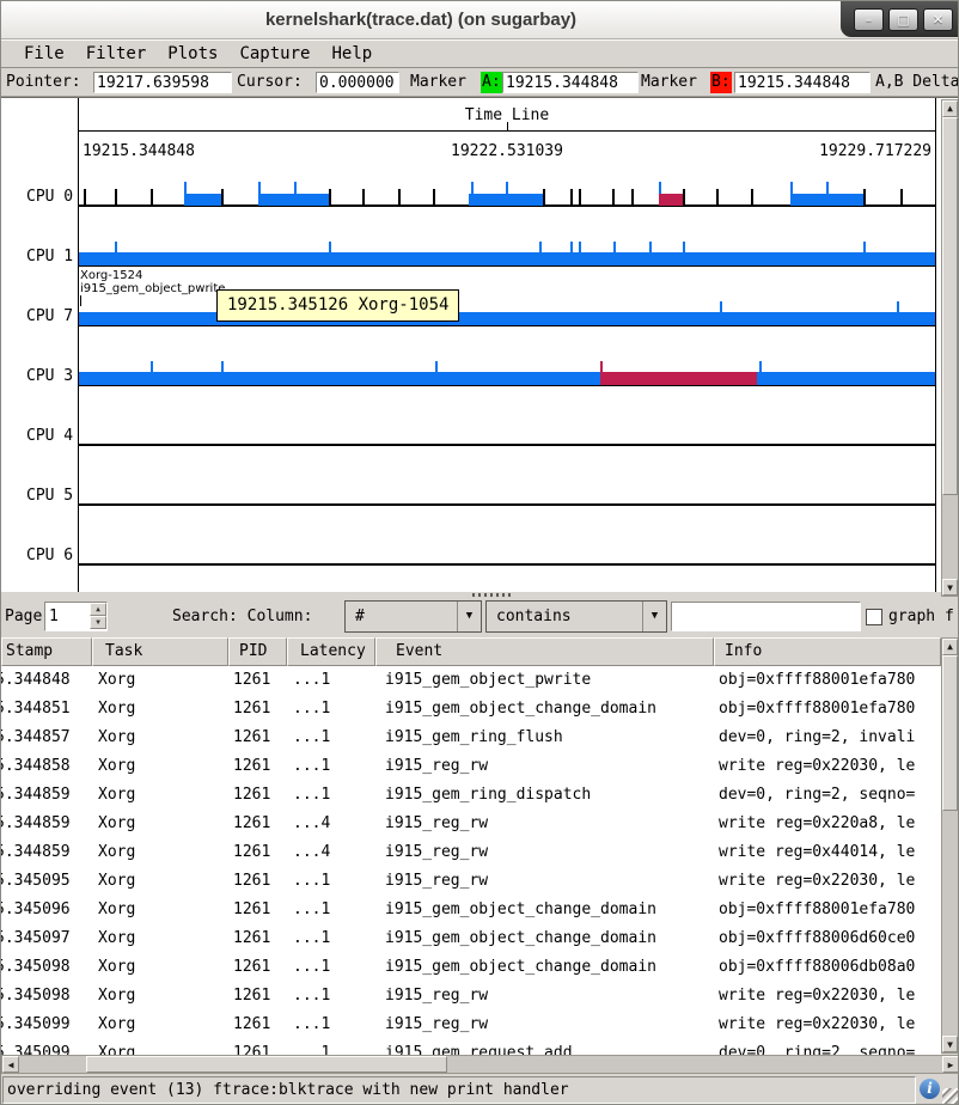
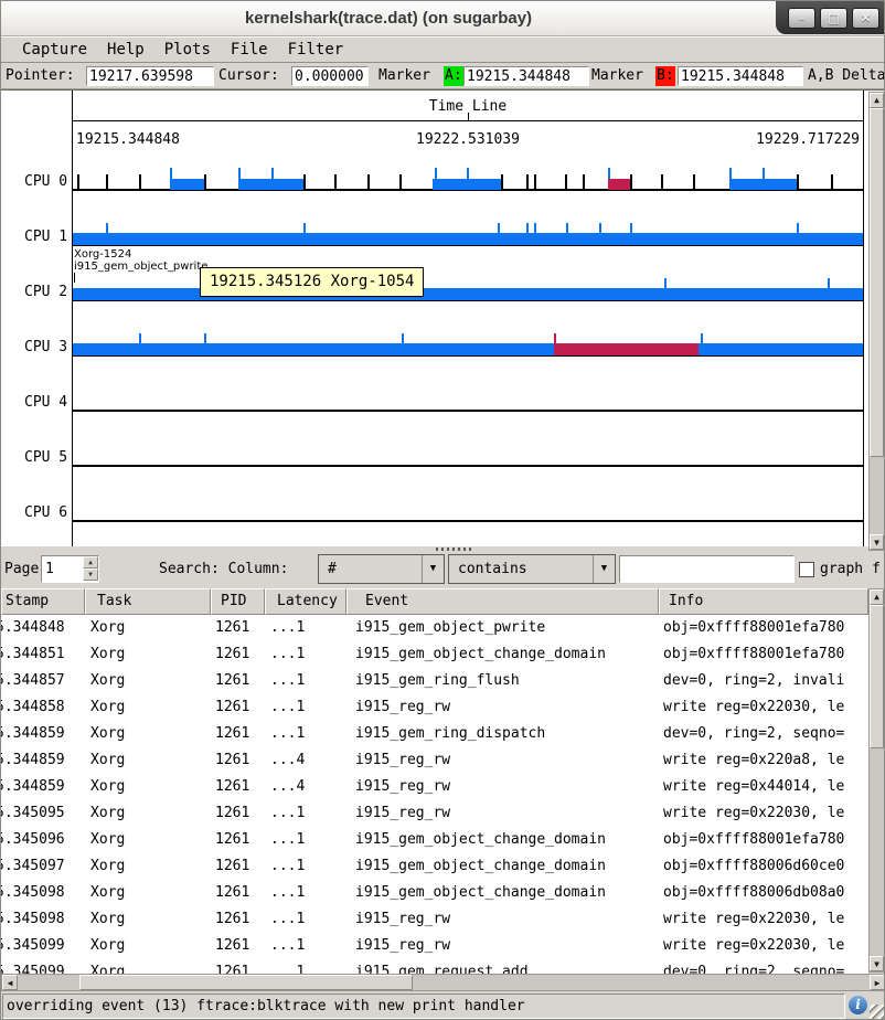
  kernelshark(trace.dat) (on sugarbay)
  –
  □
  ✕
- File
+ Capture
- Filter
+ Help
  Plots
- Capture
+ File
- Help
+ Filter
  Pointer:
  19217.639598
  Cursor:
  0.000000
  Marker
  A:
  19215.344848
  Marker
  B:
  19215.344848
  A,B Delta
  Time Line
  19215.344848
  19222.531039
  19229.717229
  CPU 0
  CPU 1
- CPU 7
+ CPU 2
  CPU 3
  CPU 4
  CPU 5
  CPU 6
  Xorg-1524
  i915_gem_object_pwri
  19215.345126 Xorg-1054
  ▲
  ▼
  Page
  1
  Search: Column:
  #
  ▼
  contains
  ▼
  graph f
  Stamp
  Task
  PID
  Latency
  Event
  Info
  .344848
  Xorg
  1261
  ...1
  i915_gem_object_pwrite
  obj=0xffff88001efa780
  .344851
  Xorg
  1261
  ...1
  i915_gem_object_change_domain
  obj=0xffff88001efa780
  .344857
  Xorg
  1261
  ...1
  i915_gem_ring_flush
  dev=0, ring=2, invali
  .344858
  Xorg
  1261
  ...1
  i915_reg_rw
  write reg=0x22030, le
  .344859
  Xorg
  1261
  ...1
  i915_gem_ring_dispatch
  dev=0, ring=2, seqno=
  .344859
  Xorg
  1261
  ...4
  i915_reg_rw
  write reg=0x220a8, le
  .344859
  Xorg
  1261
  ...4
  i915_reg_rw
  write reg=0x44014, le
  .345095
  Xorg
  1261
  ...1
  i915_reg_rw
  write reg=0x22030, le
  .345096
  Xorg
  1261
  ...1
  i915_gem_object_change_domain
  obj=0xffff88001efa780
  .345097
  Xorg
  1261
  ...1
  i915_gem_object_change_domain
  obj=0xffff88006d60ce0
  .345098
  Xorg
  1261
  ...1
  i915_gem_object_change_domain
  obj=0xffff88006db08a0
  .345098
  Xorg
  1261
  ...1
  i915_reg_rw
  write reg=0x22030, le
  .345099
  Xorg
  1261
  ...1
  i915_reg_rw
  write reg=0x22030, le
  .345099
  Xorg
  1261
  ...1
  i915_gem_request_add
  dev=0, ring=2, seqno=
  ▲
  ▼
  ◀
  ▶
  overriding event (13) ftrace:blktrace with new print handler
  i
